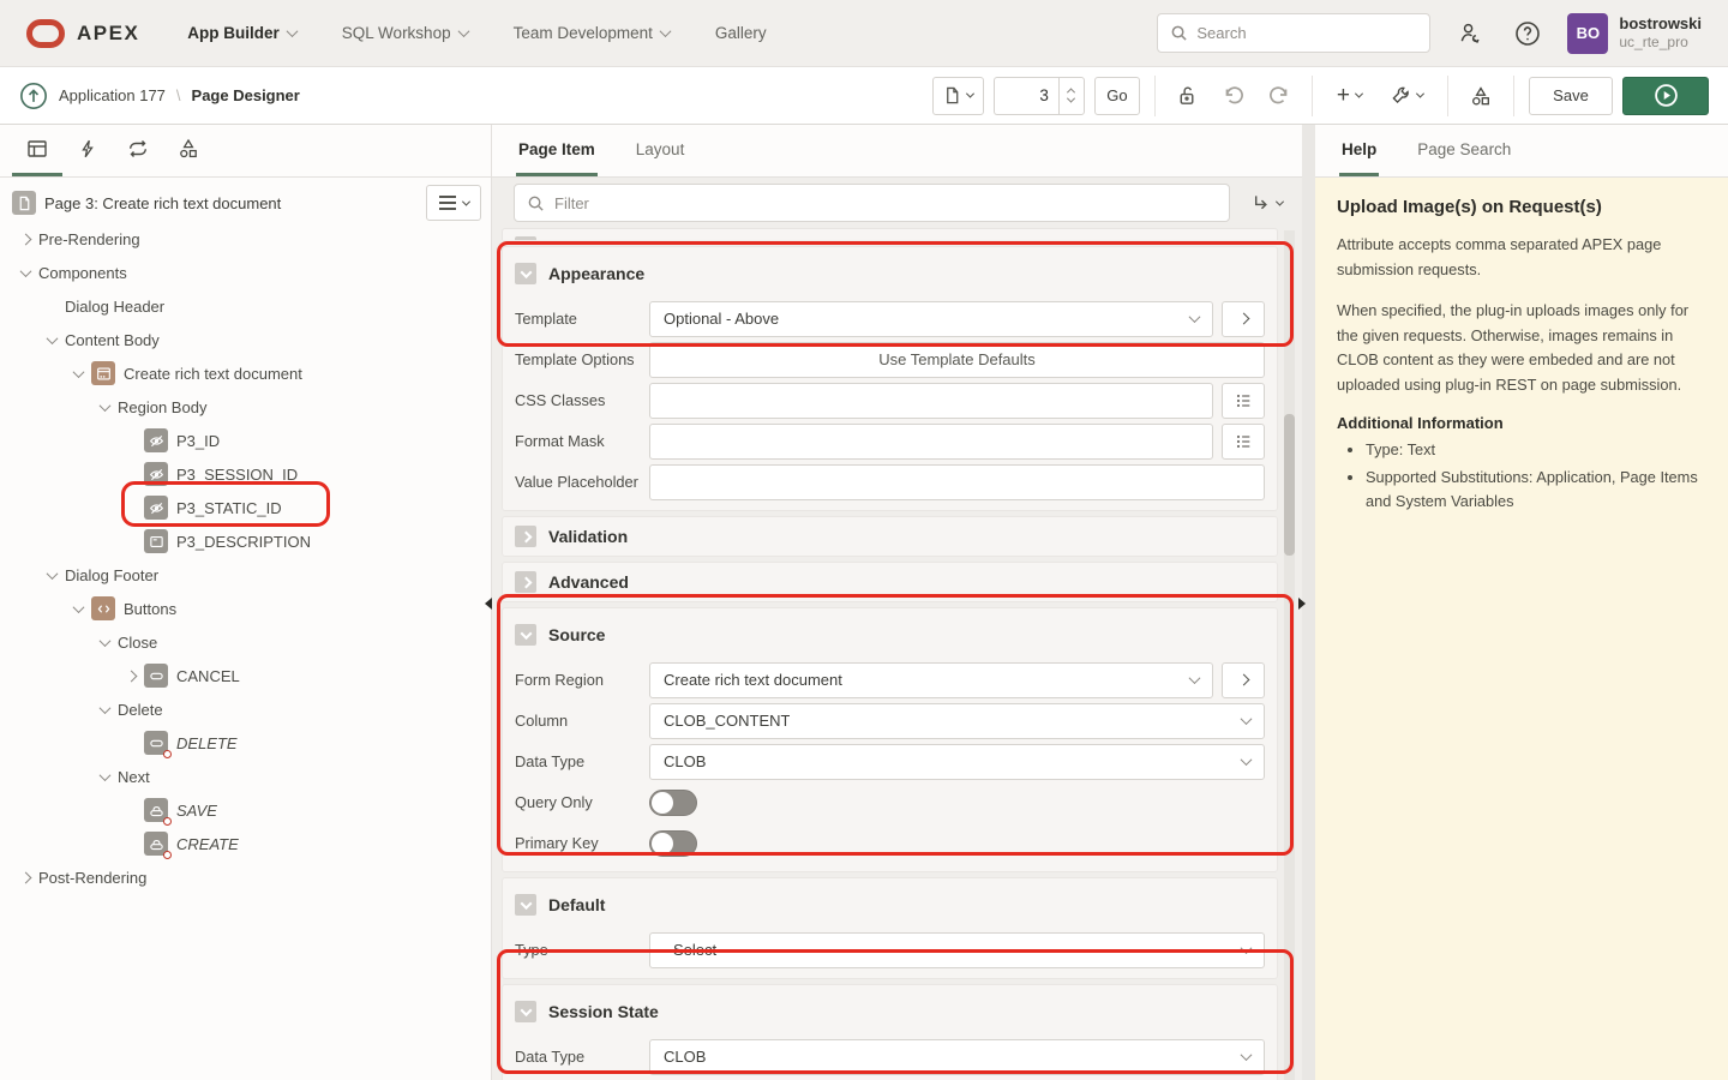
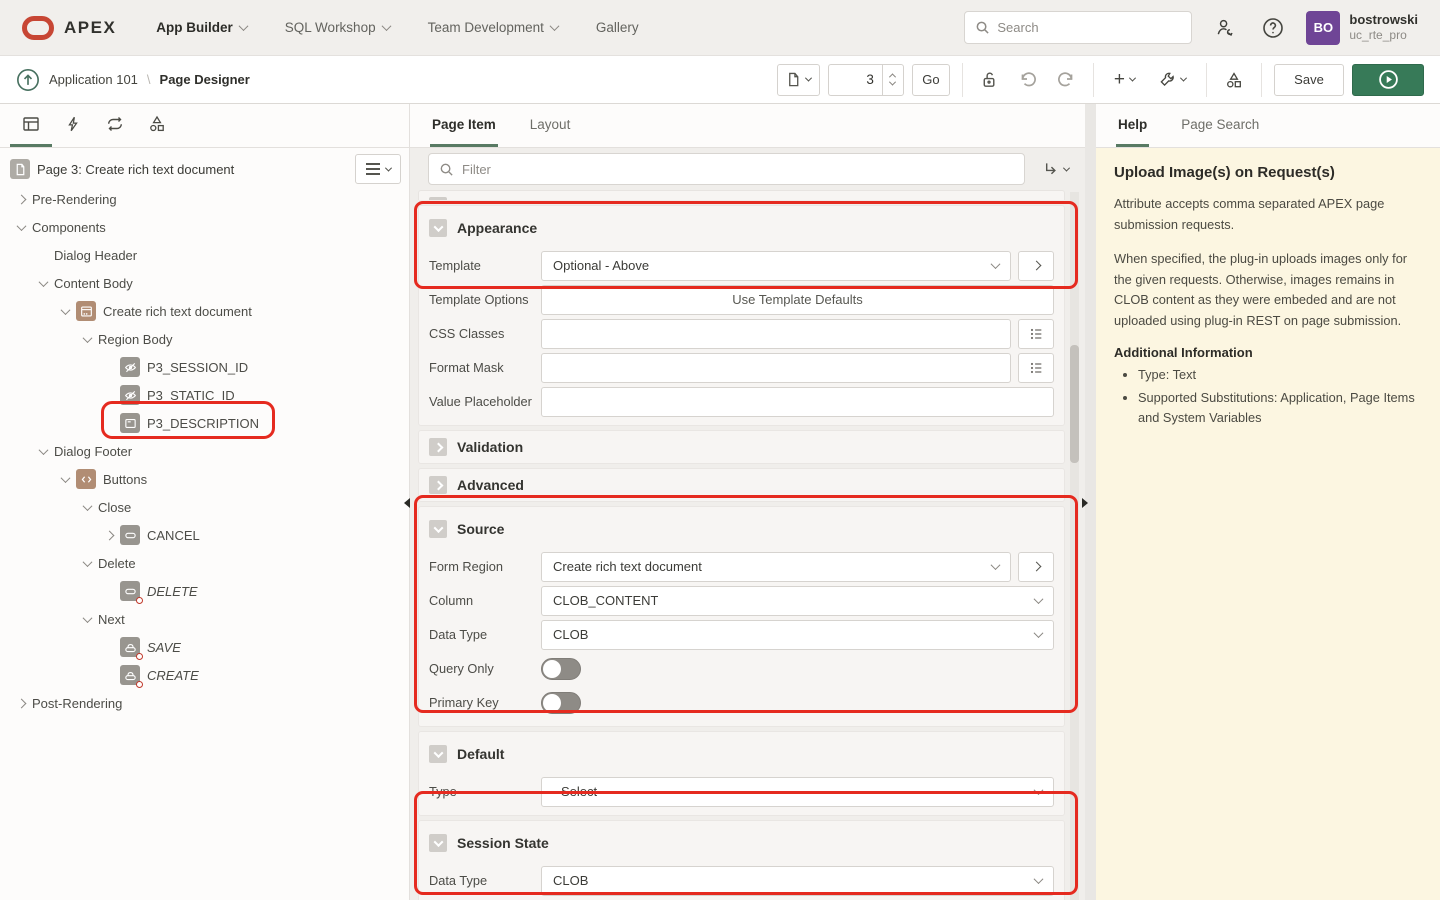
  APEX
  App Builder
  SQL Workshop
  Team Development
  Gallery
  Search
  BO
  bostrowski
  uc_rte_pro
- Application 177
+ Application 101
  \
  Page Designer
  3
  Go
  +
  Save
  Page 3: Create rich text document
  Pre-Rendering
  Components
  Dialog Header
  Content Body
  Create rich text document
  Region Body
- P3_ID
  P3_SESSION_ID
  P3_STATIC_ID
  P3_DESCRIPTION
  Dialog Footer
  Buttons
  Close
  CANCEL
  Delete
  DELETE
  Next
  SAVE
  CREATE
  Post-Rendering
  Page Item
  Layout
  Filter
  Appearance
  Template
  Optional - Above
  Template Options
  Use Template Defaults
  CSS Classes
  Format Mask
  Value Placeholder
  Validation
  Advanced
  Source
  Form Region
  Create rich text document
  Column
  CLOB_CONTENT
  Data Type
  CLOB
  Query Only
  Primary Key
  Default
  Type
  - Select -
  Session State
  Data Type
  CLOB
  Help
  Page Search
  Upload Image(s) on Request(s)
  Attribute accepts comma separated APEX page submission requests.
  When specified, the plug-in uploads images only for the given requests. Otherwise, images remains in CLOB content as they were embeded and are not uploaded using plug-in REST on page submission.
  Additional Information
  Type: Text
  Supported Substitutions: Application, Page Items and System Variables
